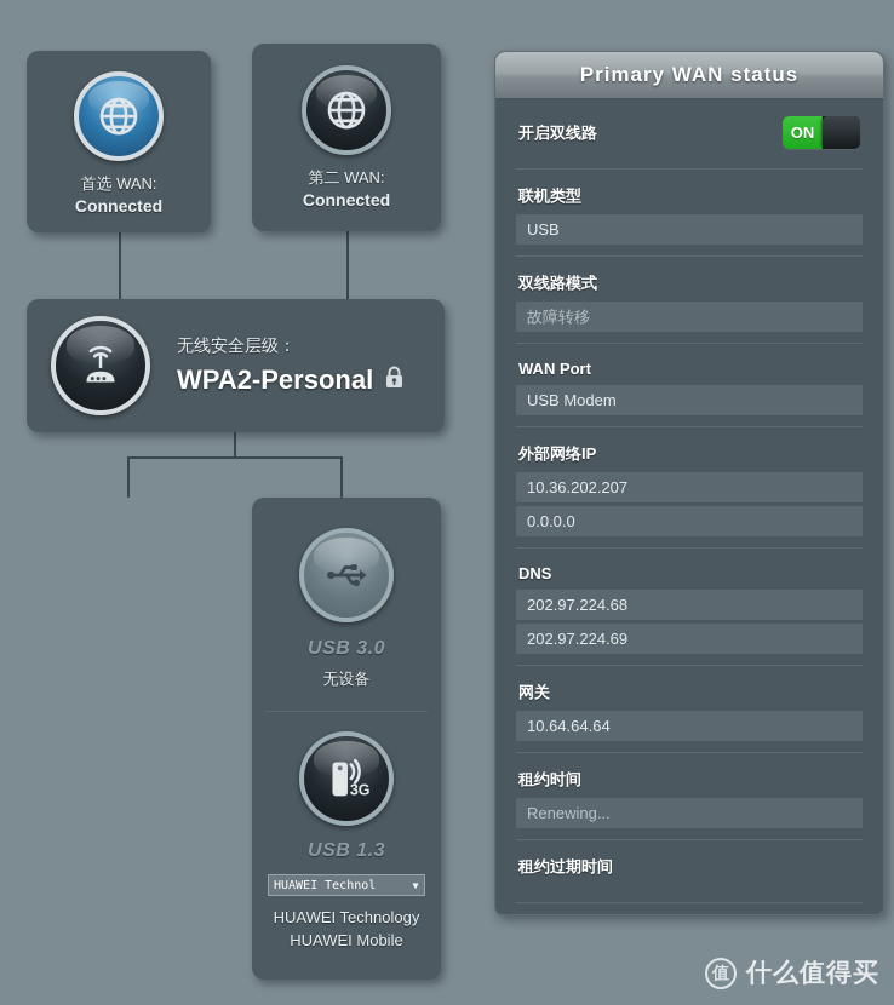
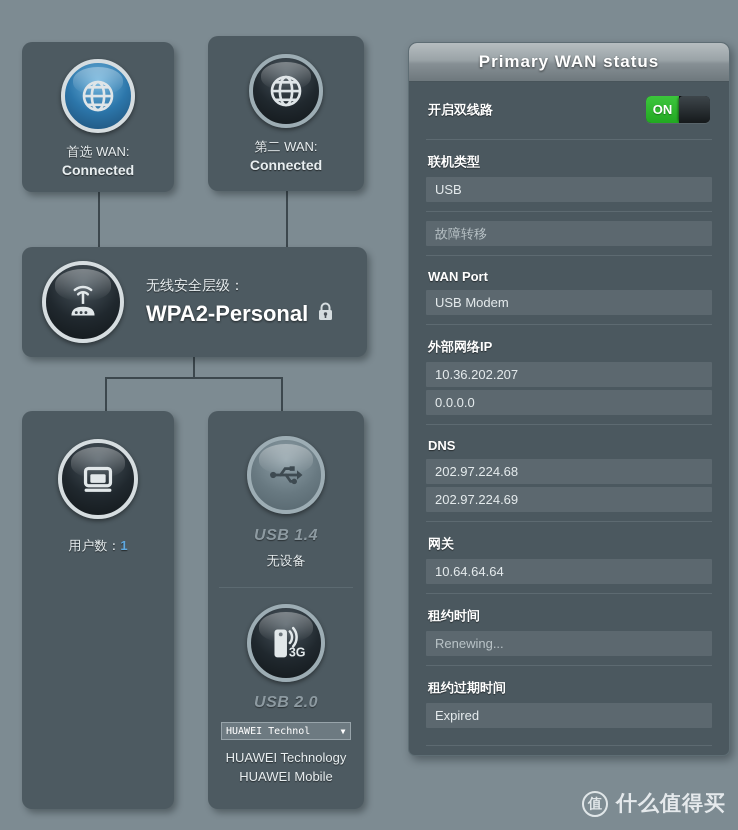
  首选 WAN:
  Connected
  第二 WAN:
  Connected
  无线安全层级：
  WPA2-Personal
+ 用户数：1
- USB 3.0
+ USB 1.4
  无设备
  3G
- USB 1.3
+ USB 2.0
  HUAWEI Technol
  ▼
  HUAWEI Technology
  HUAWEI Mobile
  Primary WAN status
  开启双线路
  ON
  联机类型
  USB
- 双线路模式
  故障转移
  WAN Port
  USB Modem
  外部网络IP
  10.36.202.207
  0.0.0.0
  DNS
  202.97.224.68
  202.97.224.69
  网关
  10.64.64.64
  租约时间
  Renewing...
  租约过期时间
+ Expired
  值
  什么值得买
